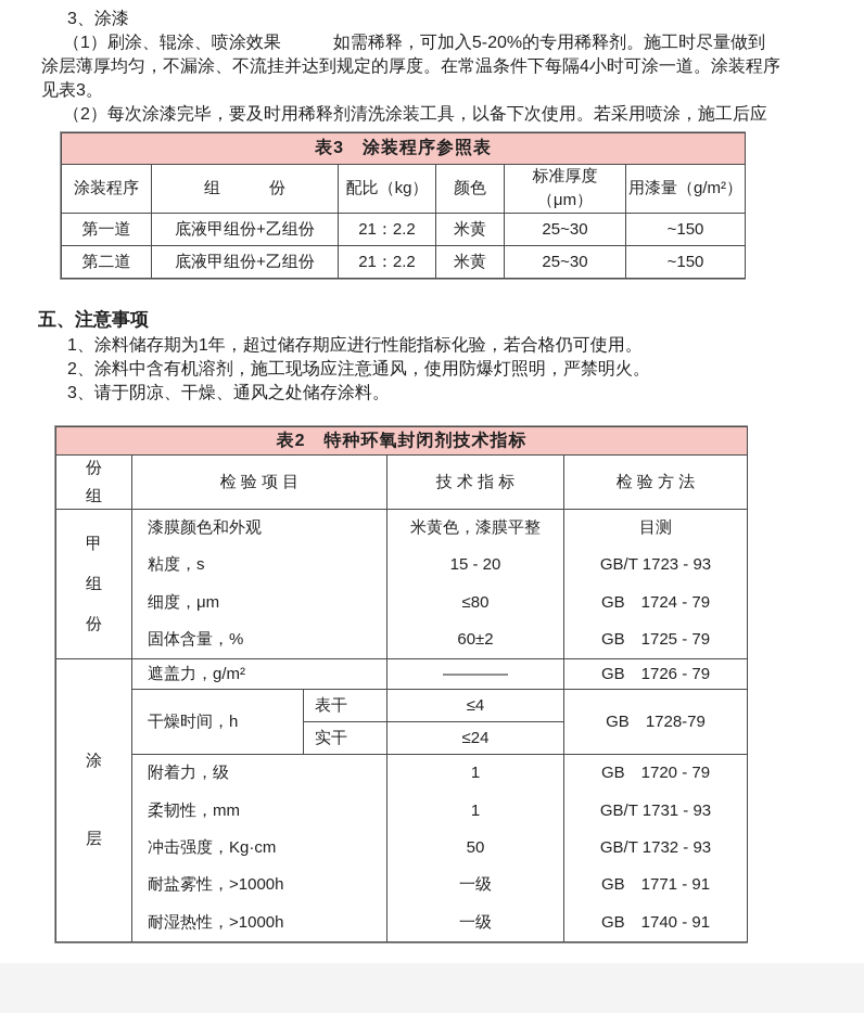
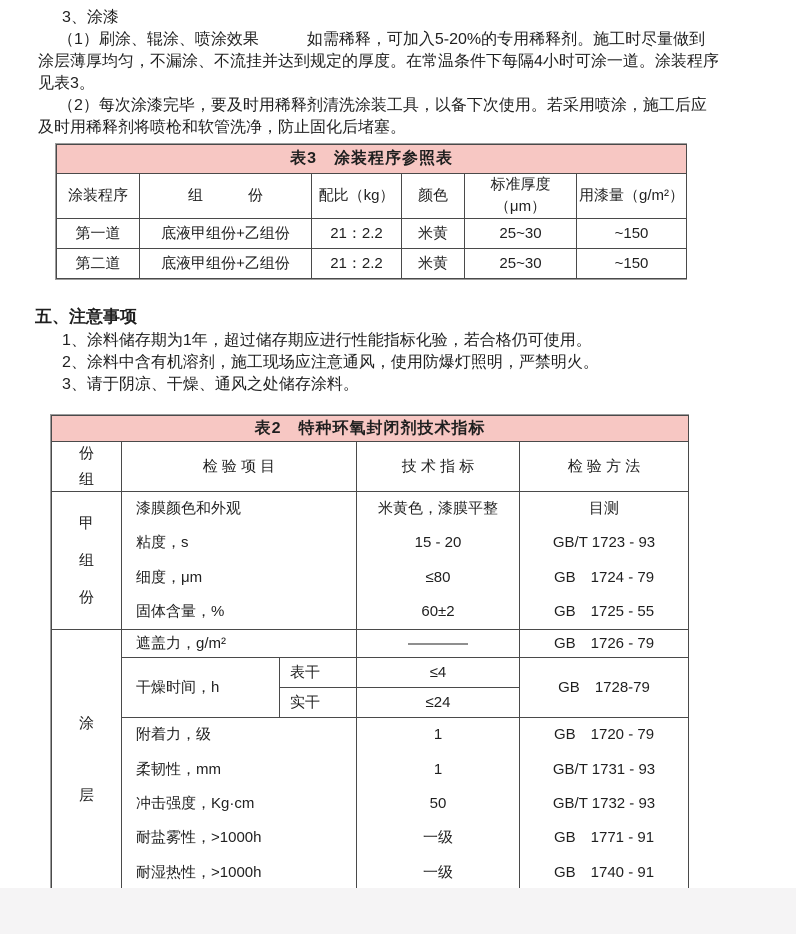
  3、涂漆
  （1）刷涂、辊涂、喷涂效果 如需稀释，可加入5-20%的专用稀释剂。施工时尽量做到
  涂层薄厚均匀，不漏涂、不流挂并达到规定的厚度。在常温条件下每隔4小时可涂一道。涂装程序
  见表3。
  （2）每次涂漆完毕，要及时用稀释剂清洗涂装工具，以备下次使用。若采用喷涂，施工后应
+ 及时用稀释剂将喷枪和软管洗净，防止固化后堵塞。
  表3 涂装程序参照表
  涂装程序	组 份	配比（kg）	颜色	标准厚度（μm）	用漆量（g/m²）
  第一道	底液甲组份+乙组份	21：2.2	米黄	25~30	~150
  第二道	底液甲组份+乙组份	21：2.2	米黄	25~30	~150
  五、注意事项
  1、涂料储存期为1年，超过储存期应进行性能指标化验，若合格仍可使用。
  2、涂料中含有机溶剂，施工现场应注意通风，使用防爆灯照明，严禁明火。
  3、请于阴凉、干燥、通风之处储存涂料。
  表2 特种环氧封闭剂技术指标
  份 组	检 验 项 目	技 术 指 标	检 验 方 法
- 甲 组 份	漆膜颜色和外观 粘度，s 细度，μm 固体含量，%	米黄色，漆膜平整 15 - 20 ≤80 60±2	目测 GB/T 1723 - 93 GB 1724 - 79 GB 1725 - 79
+ 甲 组 份	漆膜颜色和外观 粘度，s 细度，μm 固体含量，%	米黄色，漆膜平整 15 - 20 ≤80 60±2	目测 GB/T 1723 - 93 GB 1724 - 79 GB 1725 - 55
  涂 层	遮盖力，g/m²	————	GB 1726 - 79
  干燥时间，h	表干	≤4	GB 1728-79
  实干	≤24
  附着力，级 柔韧性，mm 冲击强度，Kg·cm 耐盐雾性，>1000h 耐湿热性，>1000h	1 1 50 一级 一级	GB 1720 - 79 GB/T 1731 - 93 GB/T 1732 - 93 GB 1771 - 91 GB 1740 - 91
